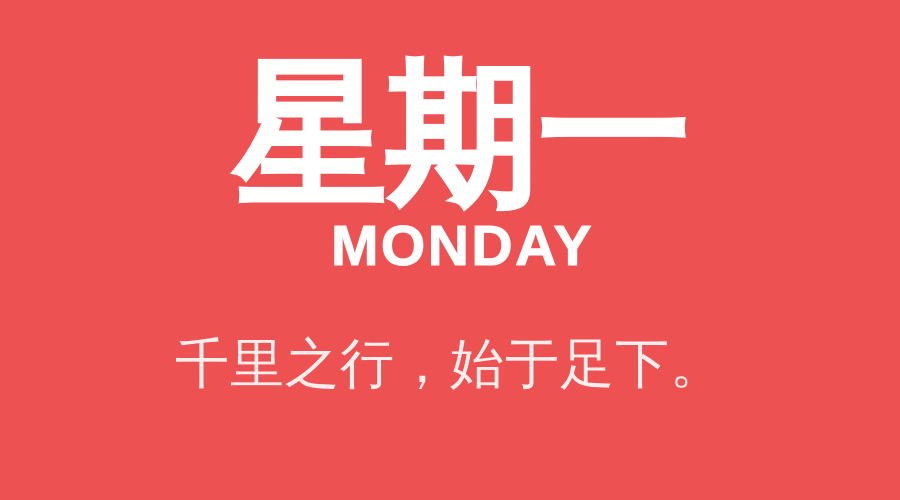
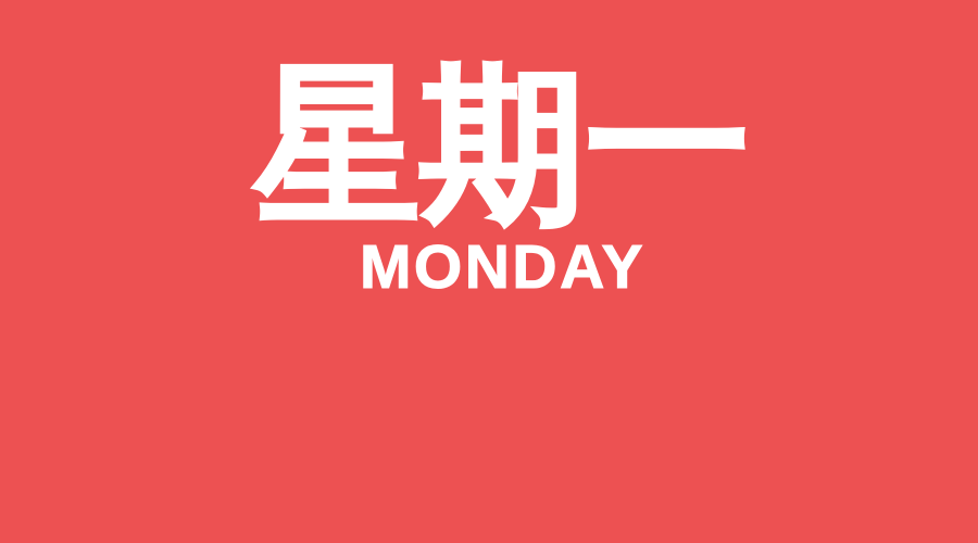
  星期一
  MONDAY
- 千里之行，始于足下。
